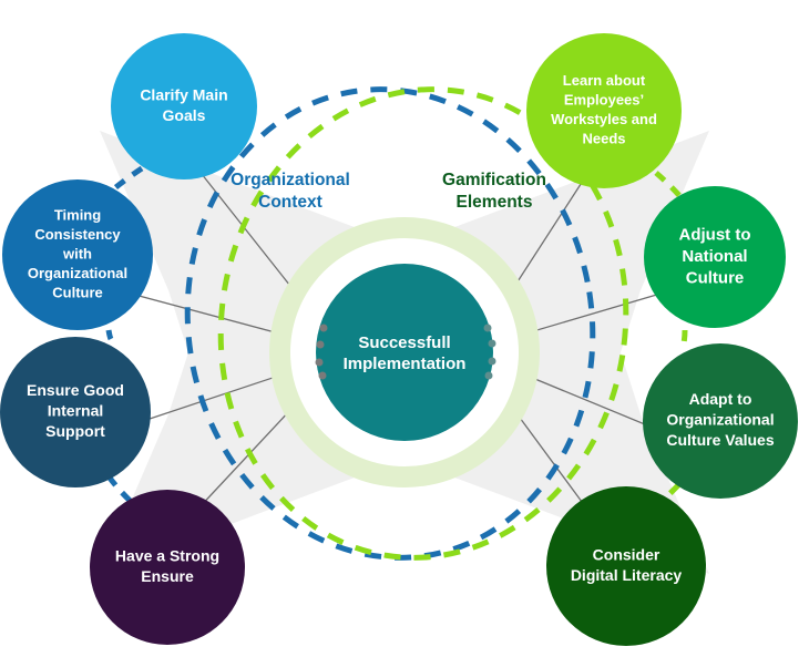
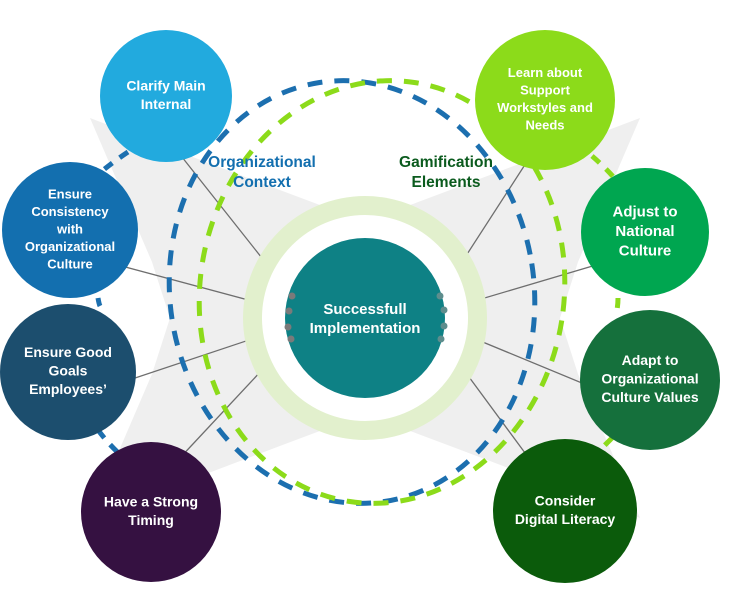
  Successfull
  Implementation
  Organizational
  Context
  Gamification
  Elements
  Clarify Main
- Goals
+ Internal
- Timing
+ Ensure
  Consistency
  with
  Organizational
  Culture
  Ensure Good
- Internal
+ Goals
- Support
+ Employees’
  Have a Strong
- Ensure
+ Timing
  Learn about
- Employees’
+ Support
  Workstyles and
  Needs
  Adjust to
  National
  Culture
  Adapt to
  Organizational
  Culture Values
  Consider
  Digital Literacy
